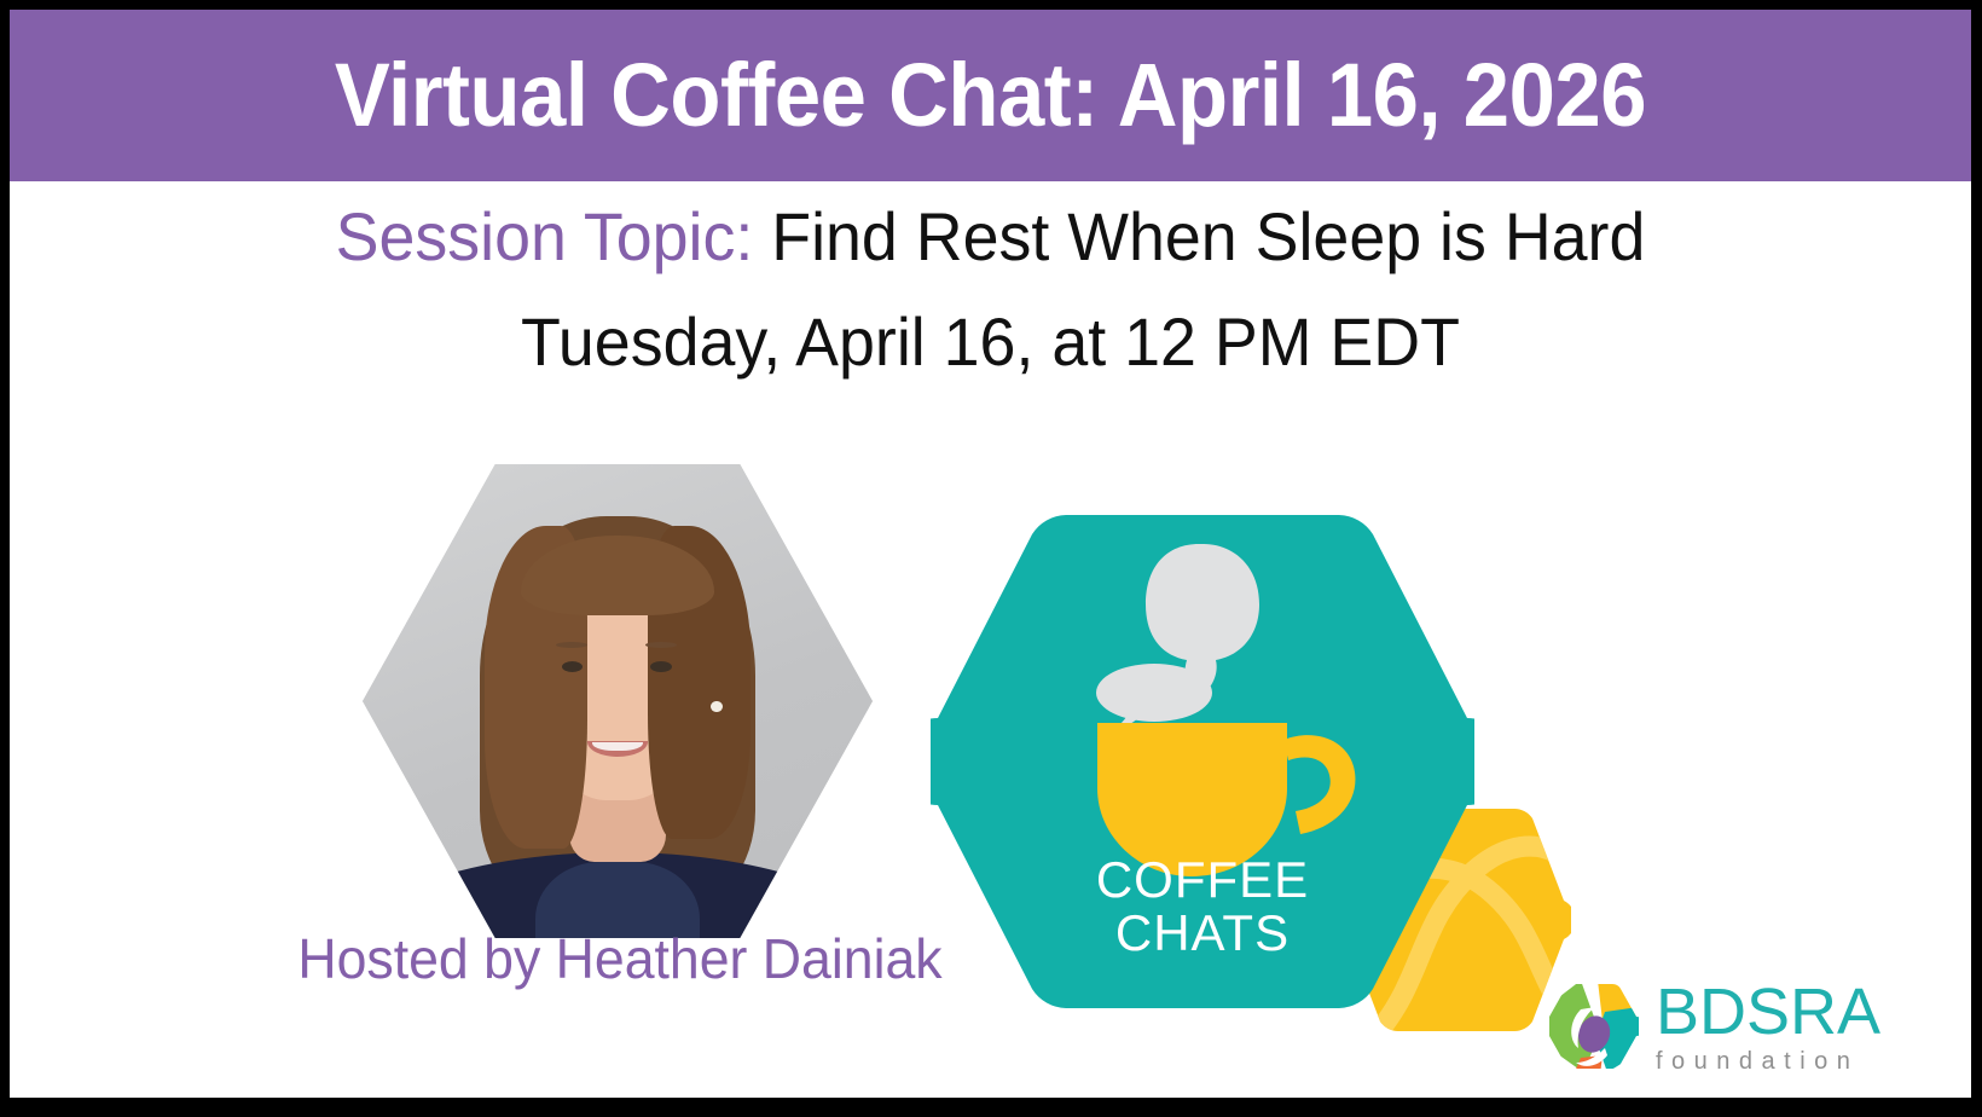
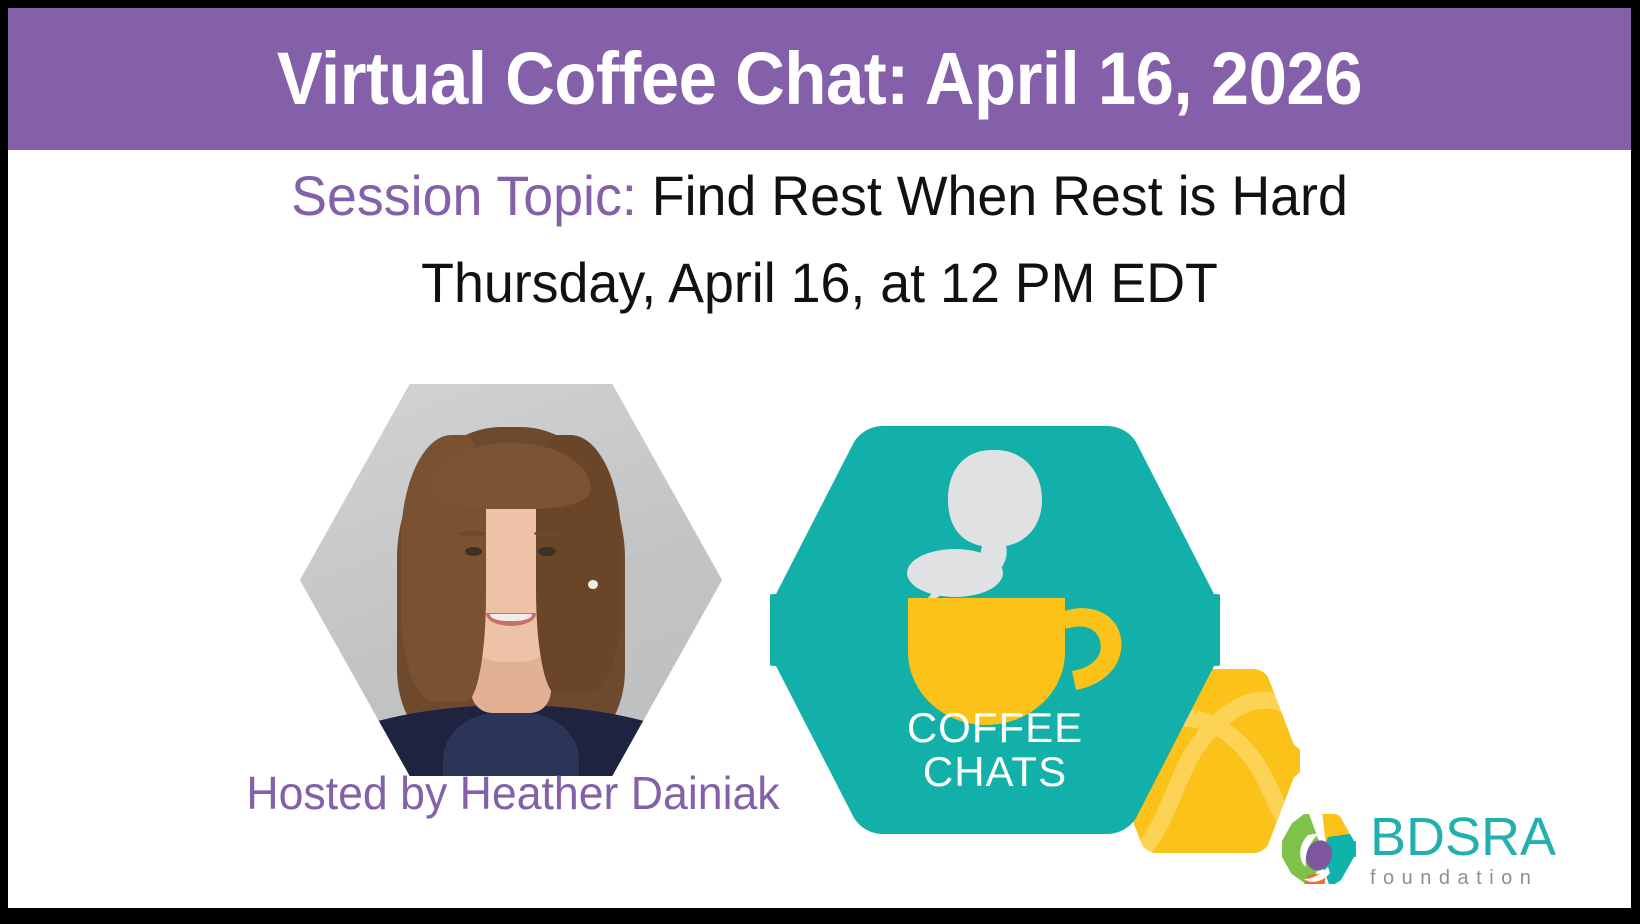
  Virtual Coffee Chat: April 16, 2026
- Session Topic: Find Rest When Sleep is Hard
+ Session Topic: Find Rest When Rest is Hard
- Tuesday, April 16, at 12 PM EDT
+ Thursday, April 16, at 12 PM EDT
  Hosted by Heather Dainiak
  COFFEE
  CHATS
  BDSRA
  foundation
